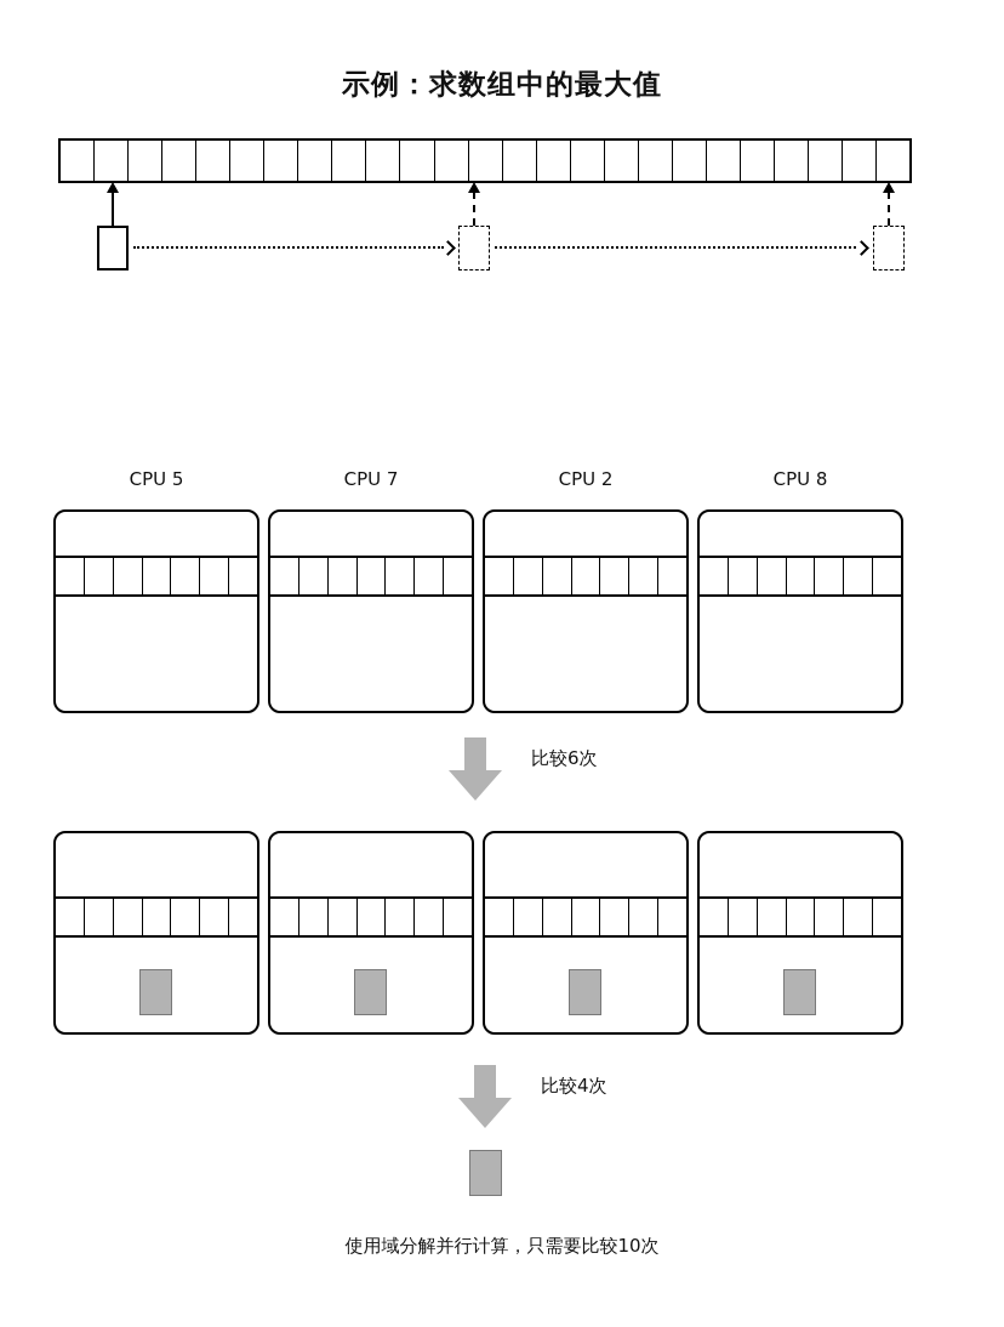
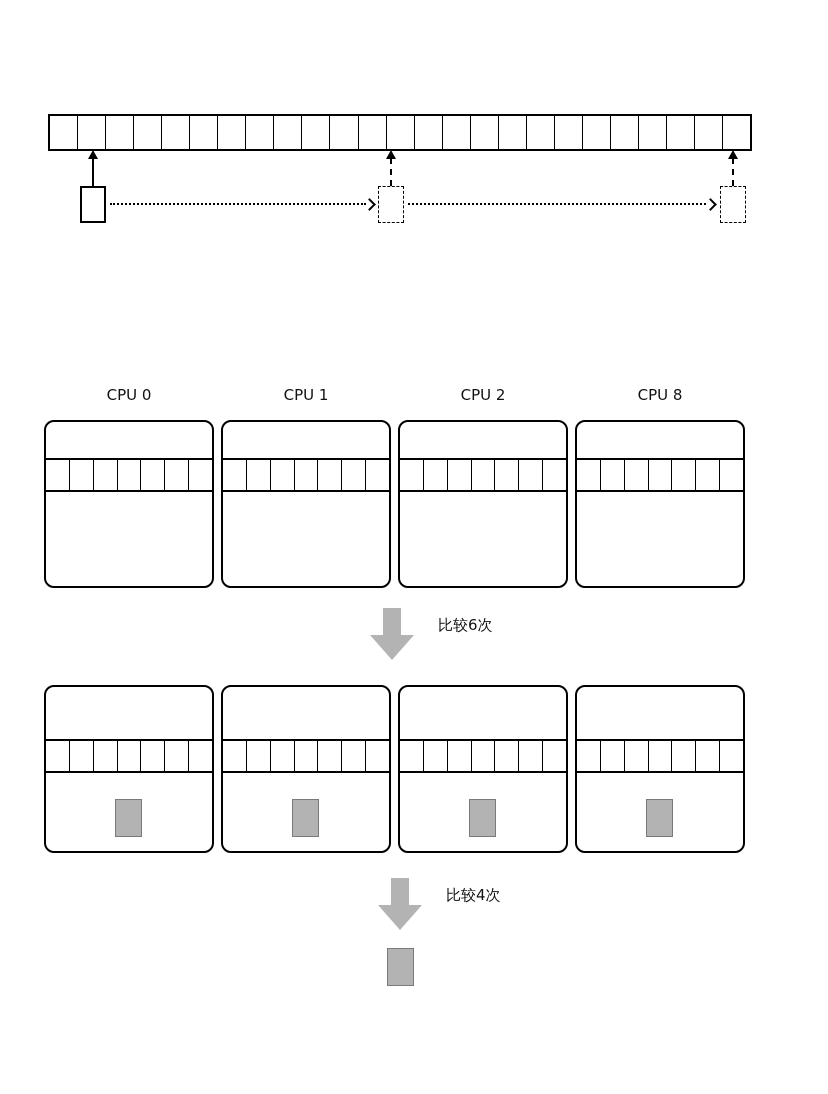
- 示例：求数组中的最大值
- CPU 5
+ CPU 0
- CPU 7
+ CPU 1
  CPU 2
  CPU 8
  比较6次
  比较4次
- 使用域分解并行计算，只需要比较10次
